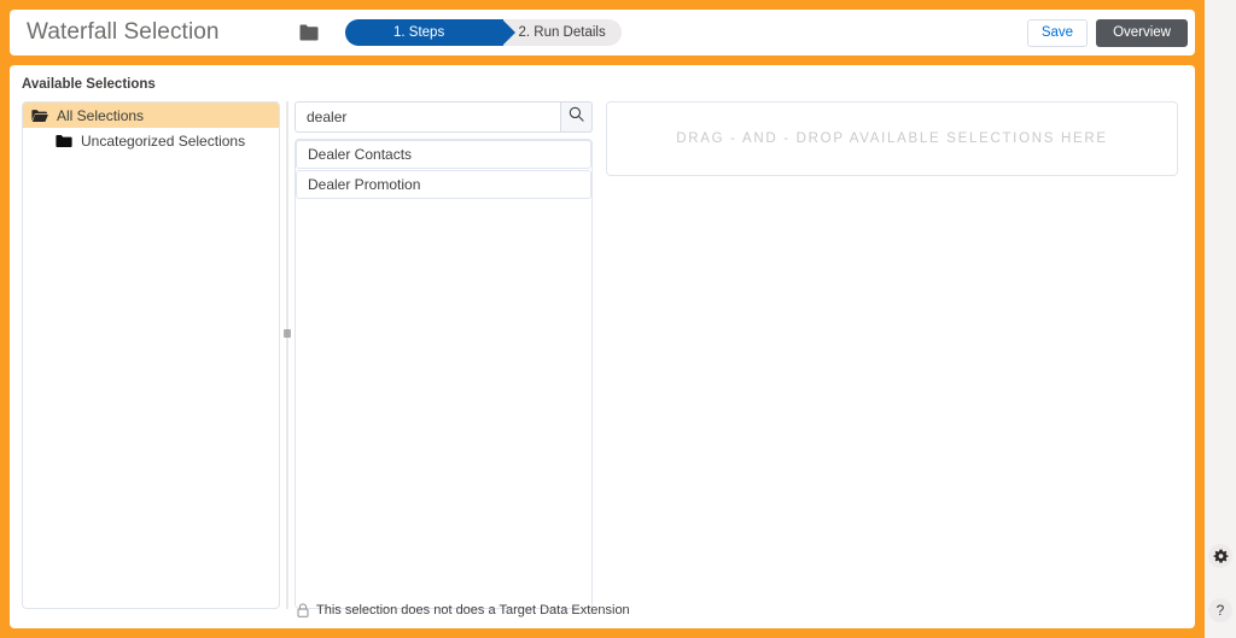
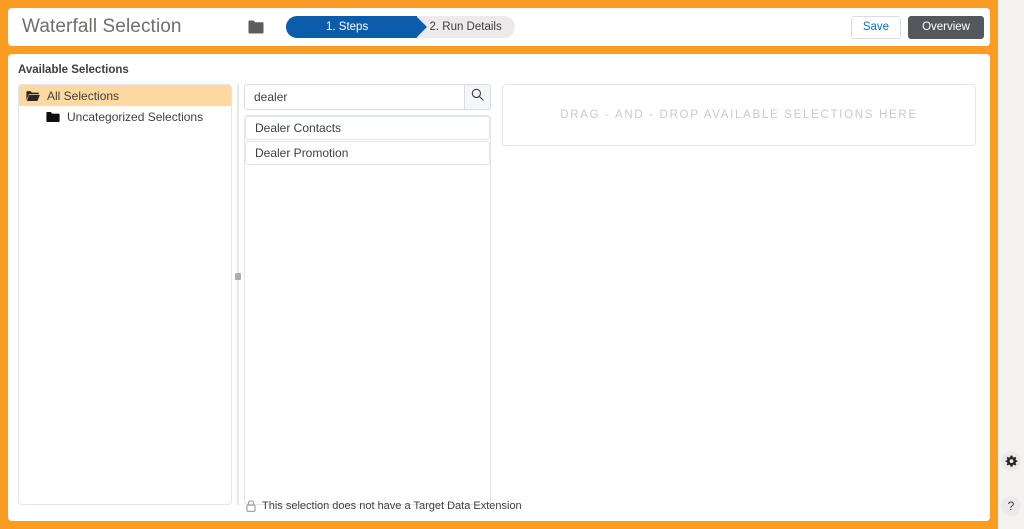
  Waterfall Selection
  1. Steps
  2. Run Details
  Save
  Overview
  Available Selections
  All Selections
  Uncategorized Selections
  dealer
  Dealer Contacts
  Dealer Promotion
  DRAG - AND - DROP AVAILABLE SELECTIONS HERE
- This selection does not does a Target Data Extension
+ This selection does not have a Target Data Extension
  ?
